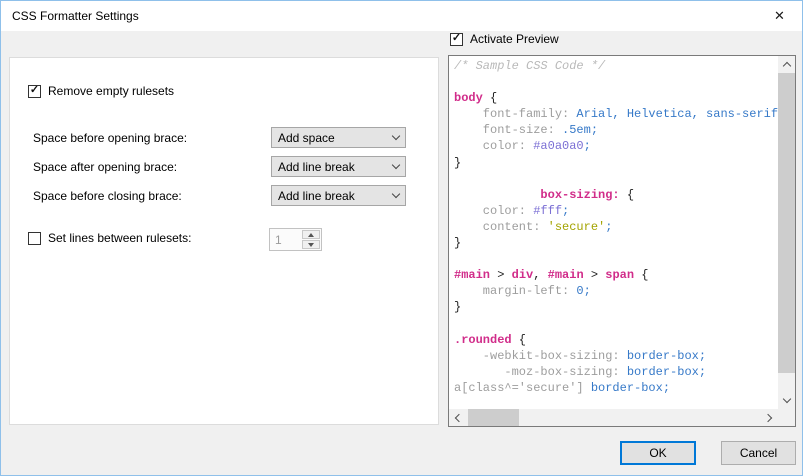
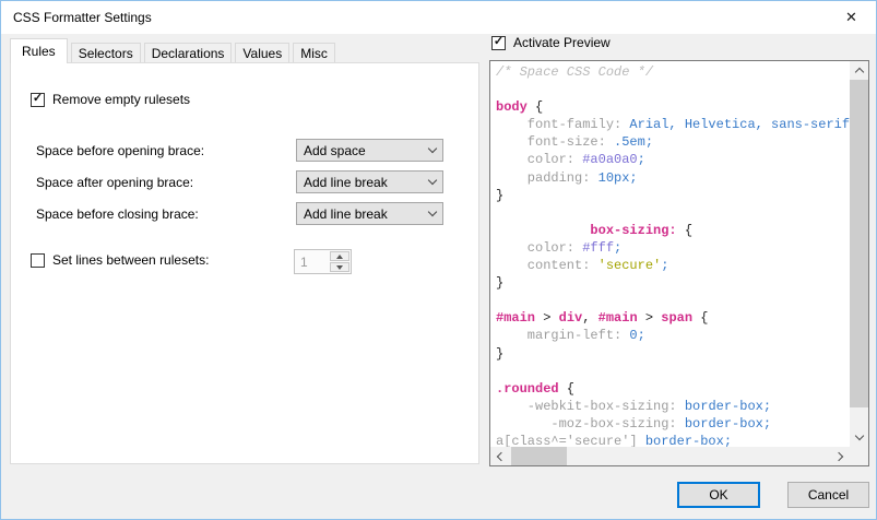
  CSS Formatter Settings
  ✕
+ Rules
+ Selectors
+ Declarations
+ Values
+ Misc
  ✓
  Remove empty rulesets
  Space before opening brace:
  Add space
  Space after opening brace:
  Add line break
  Space before closing brace:
  Add line break
  Set lines between rulesets:
  1
  ✓
  Activate Preview
- /* Sample CSS Code */
+ /* Space CSS Code */
  body {
  font-family: Arial, Helvetica, sans-serif
  font-size: .5em;
  color: #a0a0a0;
+ padding: 10px;
  }
  box-sizing: {
  color: #fff;
  content: 'secure';
  }
  #main > div, #main > span {
  margin-left: 0;
  }
  .rounded {
  -webkit-box-sizing: border-box;
  -moz-box-sizing: border-box;
  a[class^='secure'] border-box;
  OK
  Cancel
